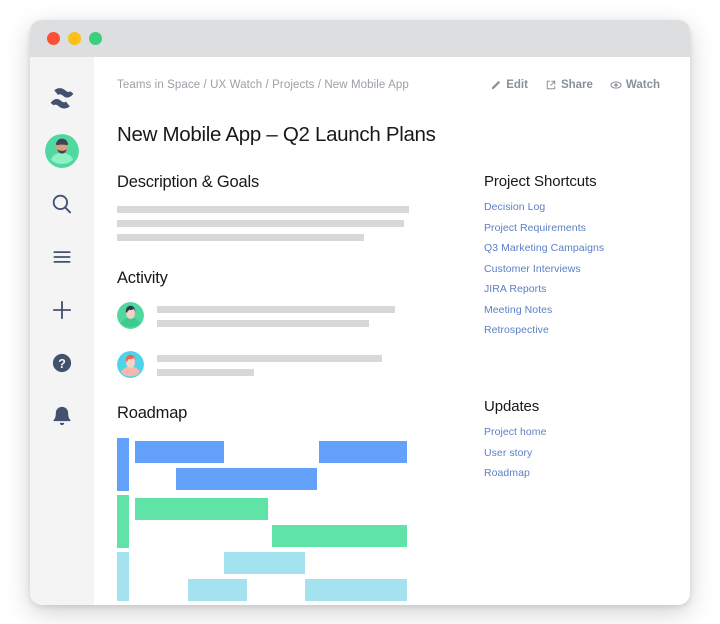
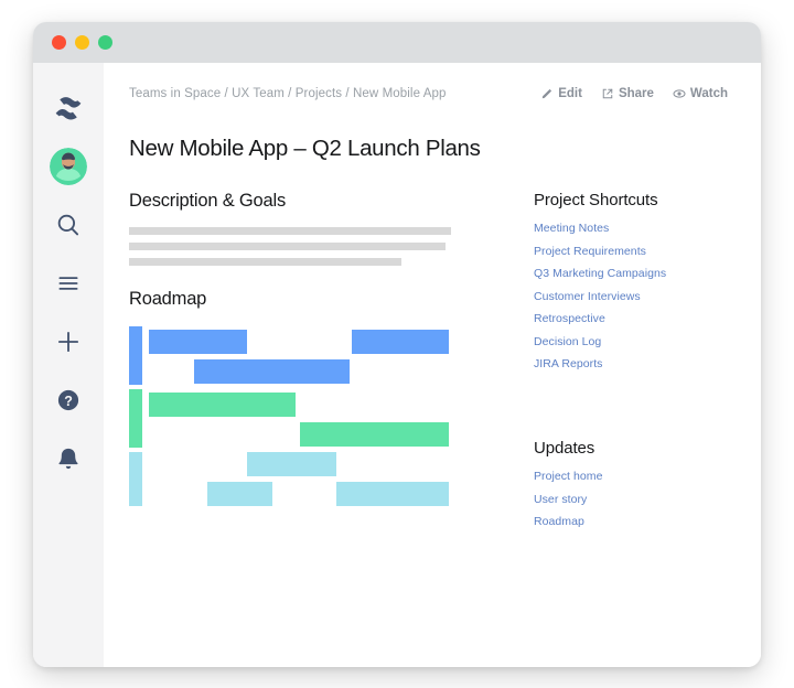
  ?
- Teams in Space / UX Watch / Projects / New Mobile App
+ Teams in Space / UX Team / Projects / New Mobile App
  Edit
  Share
  Watch
  New Mobile App – Q2 Launch Plans
  Description & Goals
- Activity
  Roadmap
  Project Shortcuts
- Decision Log
+ Meeting Notes
  Project Requirements
  Q3 Marketing Campaigns
  Customer Interviews
- JIRA Reports
+ Retrospective
- Meeting Notes
+ Decision Log
- Retrospective
+ JIRA Reports
  Updates
  Project home
  User story
  Roadmap
